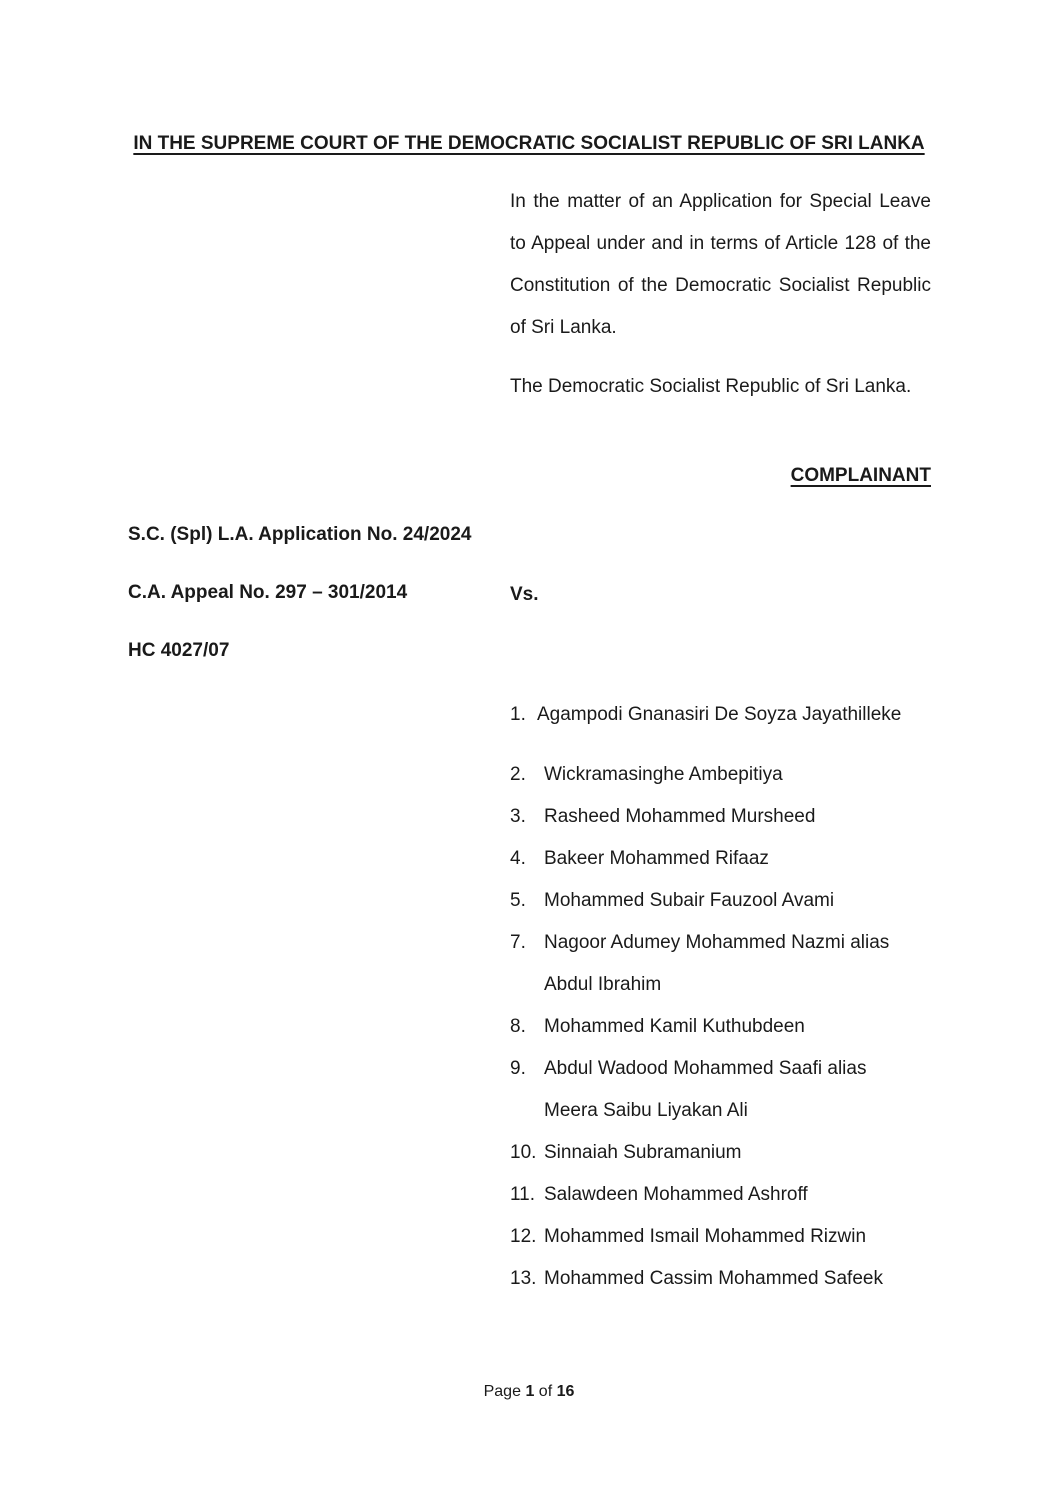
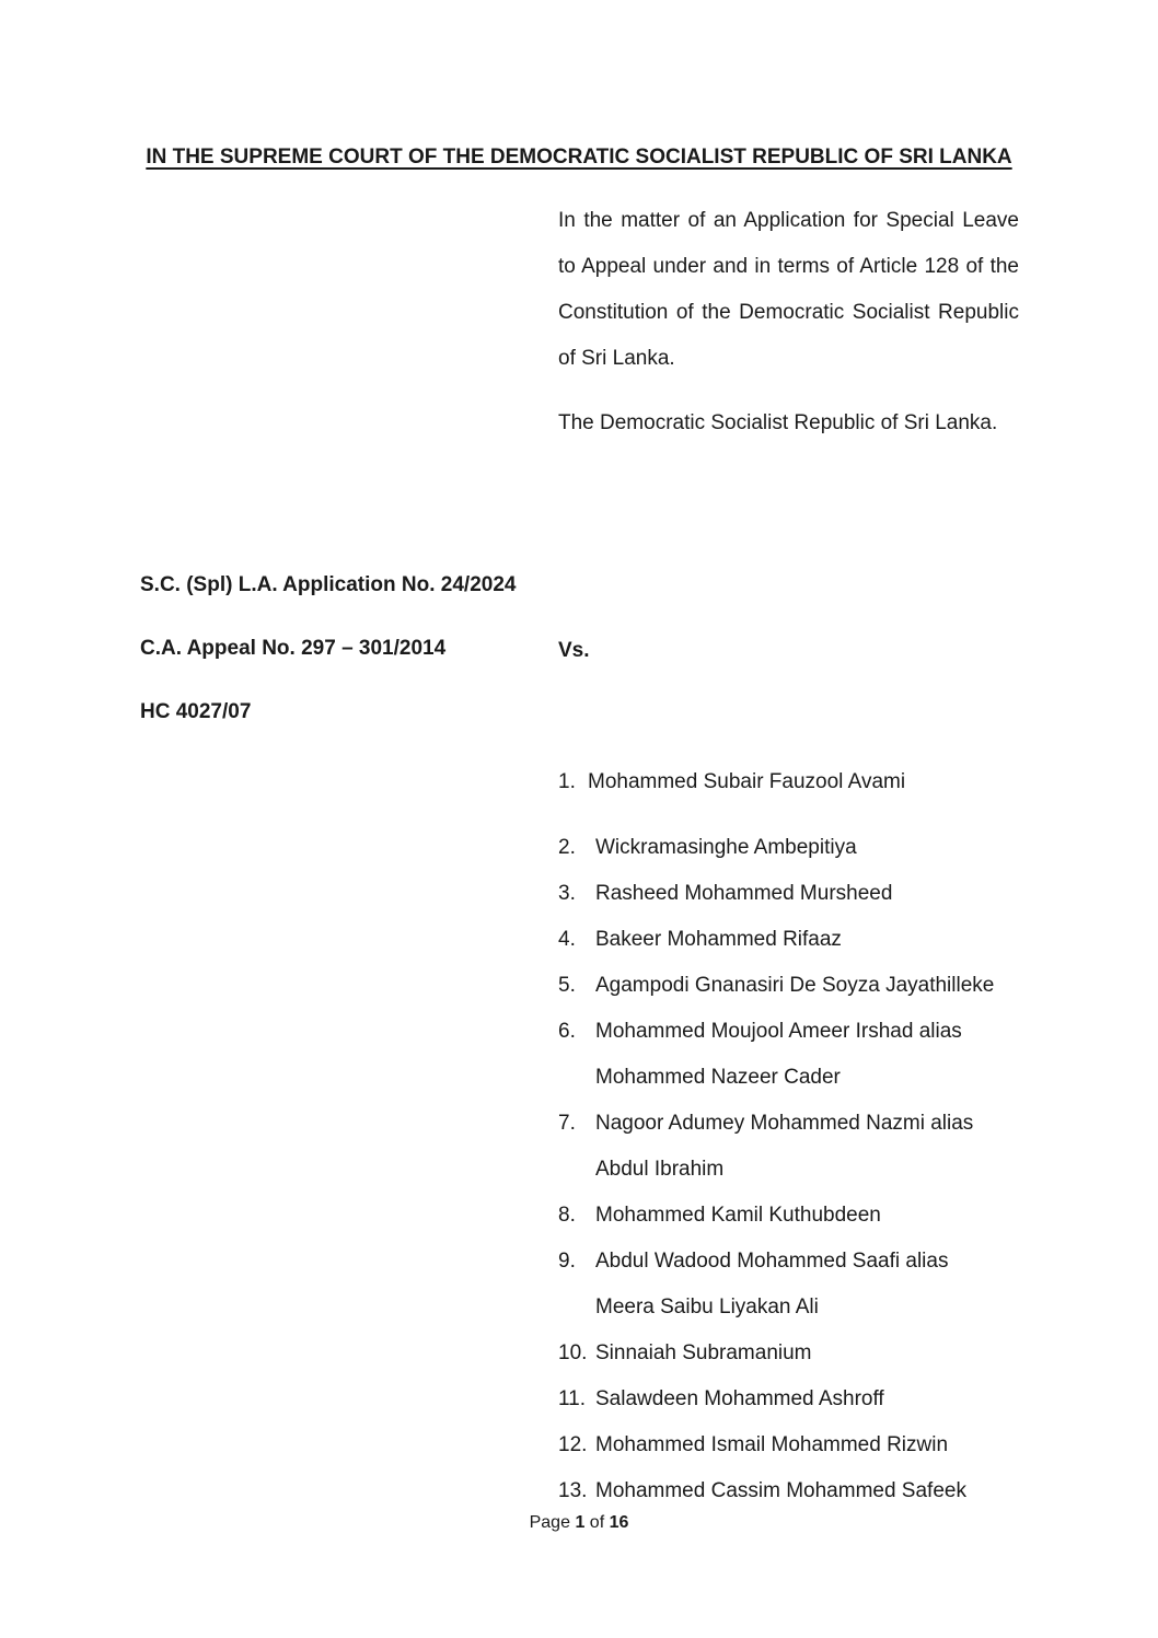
  IN THE SUPREME COURT OF THE DEMOCRATIC SOCIALIST REPUBLIC OF SRI LANKA
  In the matter of an Application for Special Leave to Appeal under and in terms of Article 128 of the Constitution of the Democratic Socialist Republic of Sri Lanka.
  The Democratic Socialist Republic of Sri Lanka.
- COMPLAINANT
  S.C. (Spl) L.A. Application No. 24/2024
  C.A. Appeal No. 297 – 301/2014
  HC 4027/07
  Vs.
  1.
- Agampodi Gnanasiri De Soyza Jayathilleke
+ Mohammed Subair Fauzool Avami
  2.
  Wickramasinghe Ambepitiya
  3.
  Rasheed Mohammed Mursheed
  4.
  Bakeer Mohammed Rifaaz
  5.
- Mohammed Subair Fauzool Avami
+ Agampodi Gnanasiri De Soyza Jayathilleke
+ 6.
+ Mohammed Moujool Ameer Irshad alias
+ Mohammed Nazeer Cader
  7.
  Nagoor Adumey Mohammed Nazmi alias
  Abdul Ibrahim
  8.
  Mohammed Kamil Kuthubdeen
  9.
  Abdul Wadood Mohammed Saafi alias
  Meera Saibu Liyakan Ali
  10.
  Sinnaiah Subramanium
  11.
  Salawdeen Mohammed Ashroff
  12.
  Mohammed Ismail Mohammed Rizwin
  13.
  Mohammed Cassim Mohammed Safeek
  Page 1 of 16
